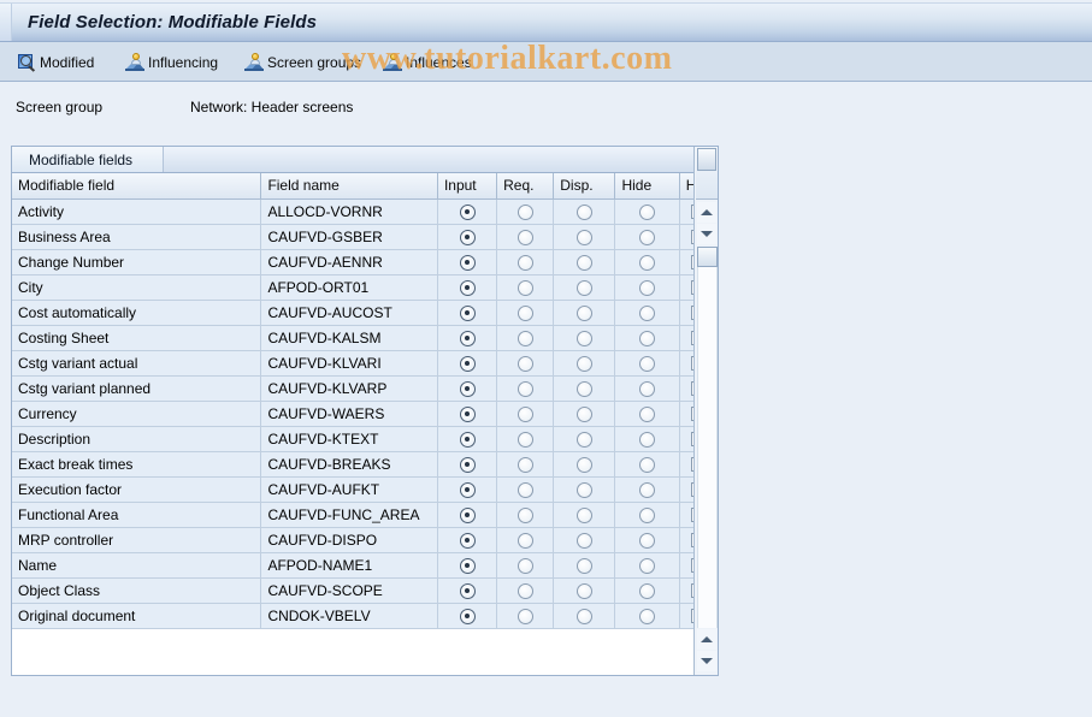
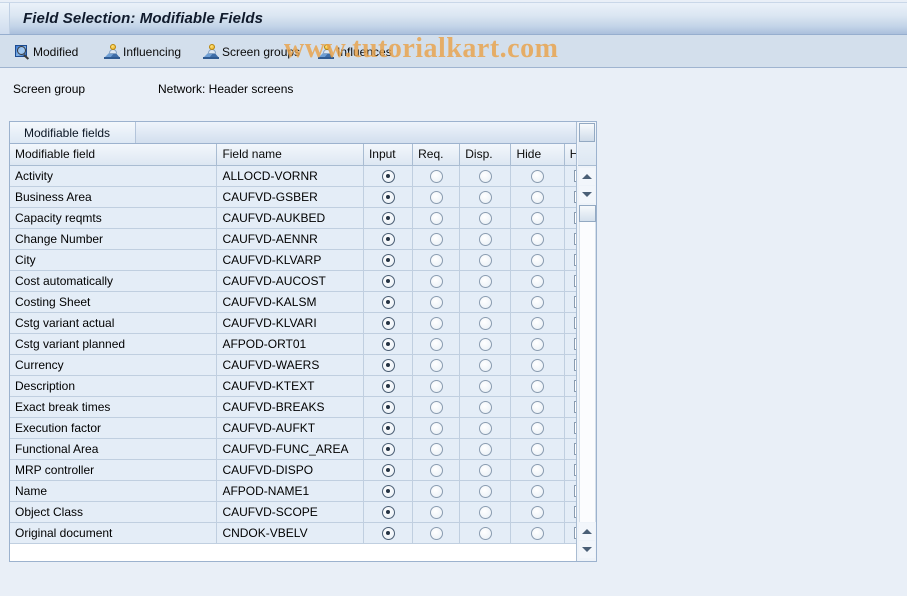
  Field Selection: Modifiable Fields
  Modified
  Influencing
  Screen groups
  Influences
  www.tutorialkart.com
  Screen group
  Network: Header screens
  Modifiable fields
  Modifiable field	Field name	Input	Req.	Disp.	Hide	H
  Activity	ALLOCD-VORNR
  Business Area	CAUFVD-GSBER
+ Capacity reqmts	CAUFVD-AUKBED
  Change Number	CAUFVD-AENNR
- City	AFPOD-ORT01
+ City	CAUFVD-KLVARP
  Cost automatically	CAUFVD-AUCOST
  Costing Sheet	CAUFVD-KALSM
  Cstg variant actual	CAUFVD-KLVARI
- Cstg variant planned	CAUFVD-KLVARP
+ Cstg variant planned	AFPOD-ORT01
  Currency	CAUFVD-WAERS
  Description	CAUFVD-KTEXT
  Exact break times	CAUFVD-BREAKS
  Execution factor	CAUFVD-AUFKT
  Functional Area	CAUFVD-FUNC_AREA
  MRP controller	CAUFVD-DISPO
  Name	AFPOD-NAME1
  Object Class	CAUFVD-SCOPE
  Original document	CNDOK-VBELV
